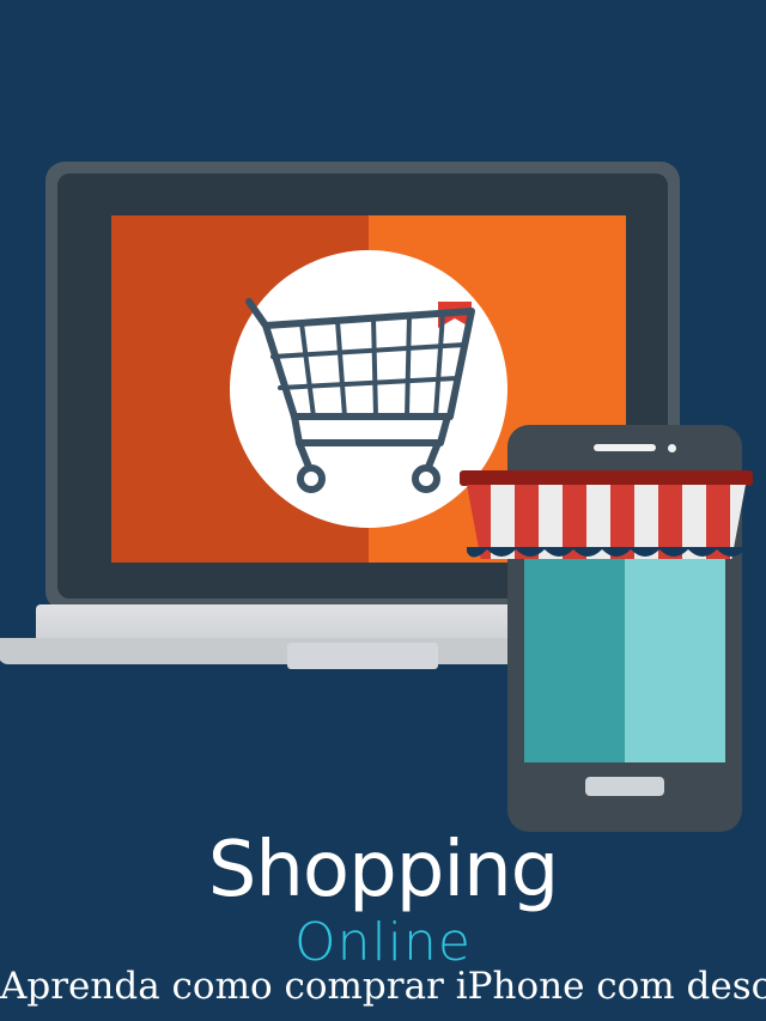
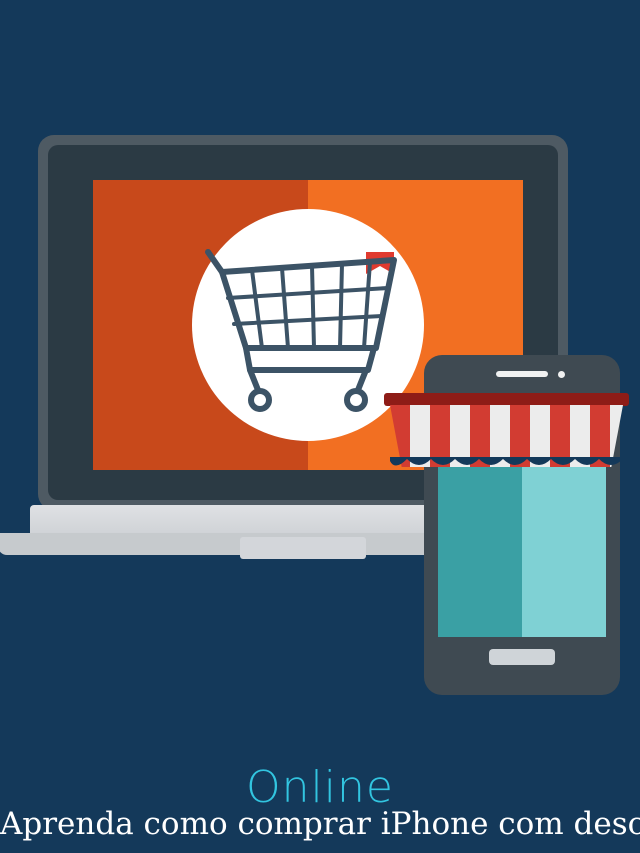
- Shopping
  Online
  Aprenda como comprar iPhone com desc
